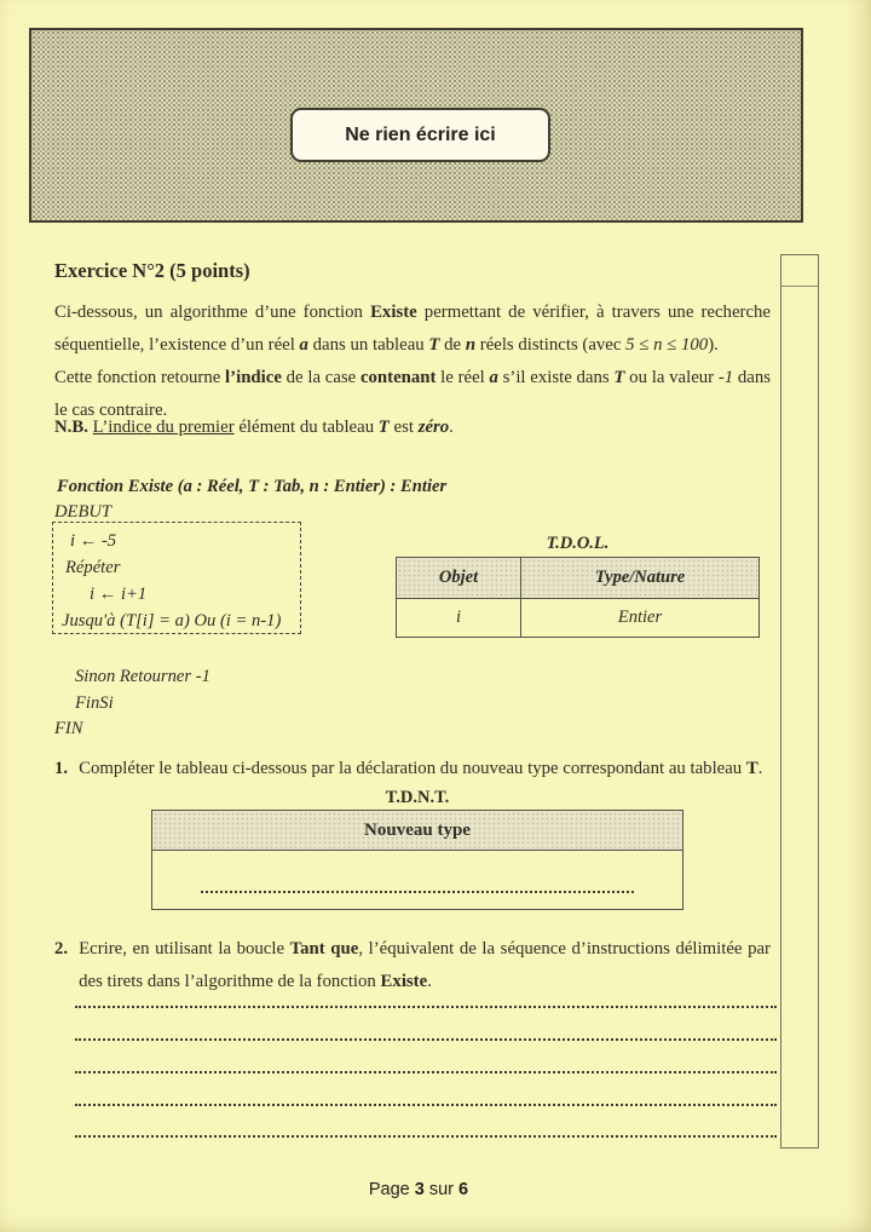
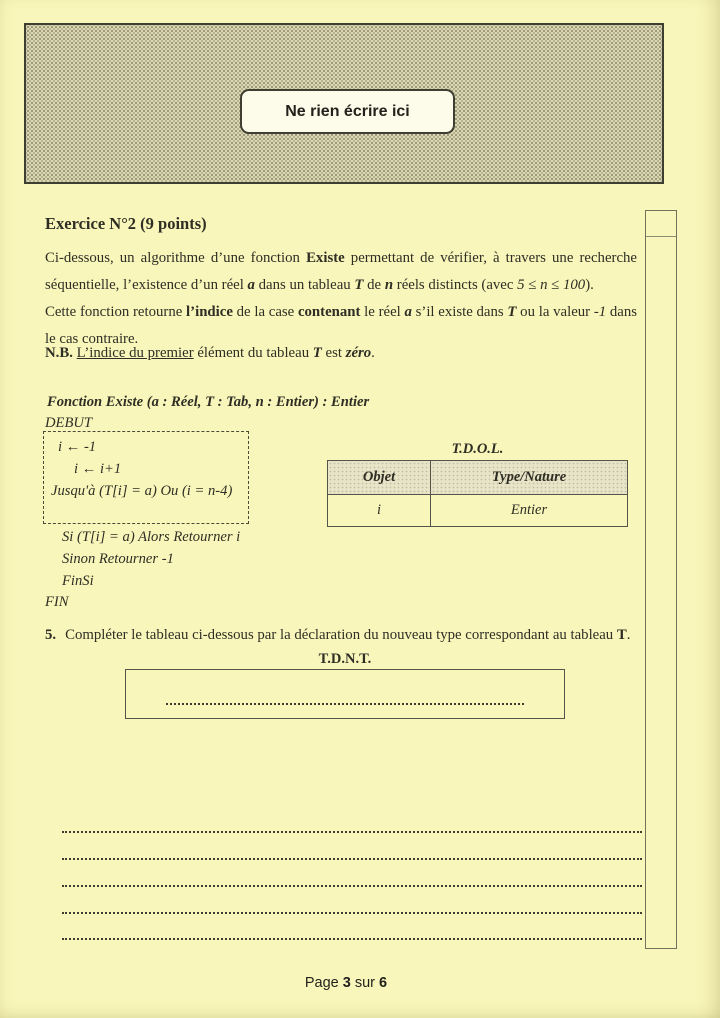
  Ne rien écrire ici
- Exercice N°2 (5 points)
+ Exercice N°2 (9 points)
  Ci-dessous, un algorithme d’une fonction Existe permettant de vérifier, à travers une recherche séquentielle, l’existence d’un réel a dans un tableau T de n réels distincts (avec 5 ≤ n ≤ 100).
  Cette fonction retourne l’indice de la case contenant le réel a s’il existe dans T ou la valeur -1 dans le cas contraire.
  N.B. L’indice du premier élément du tableau T est zéro.
  Fonction Existe (a : Réel, T : Tab, n : Entier) : Entier
  DEBUT
- i ← -5
+ i ← -1
- Répéter
  i ← i+1
- Jusqu'à (T[i] = a) Ou (i = n-1)
+ Jusqu'à (T[i] = a) Ou (i = n-4)
+ Si (T[i] = a) Alors Retourner i
  Sinon Retourner -1
  FinSi
  FIN
  T.D.O.L.
  Objet	Type/Nature
  i	Entier
- 1.
+ 5.
  Compléter le tableau ci-dessous par la déclaration du nouveau type correspondant au tableau T.
  T.D.N.T.
- Nouveau type
- 2.
- Ecrire, en utilisant la boucle Tant que, l’équivalent de la séquence d’instructions délimitée par des tirets dans l’algorithme de la fonction Existe.
  Page 3 sur 6
